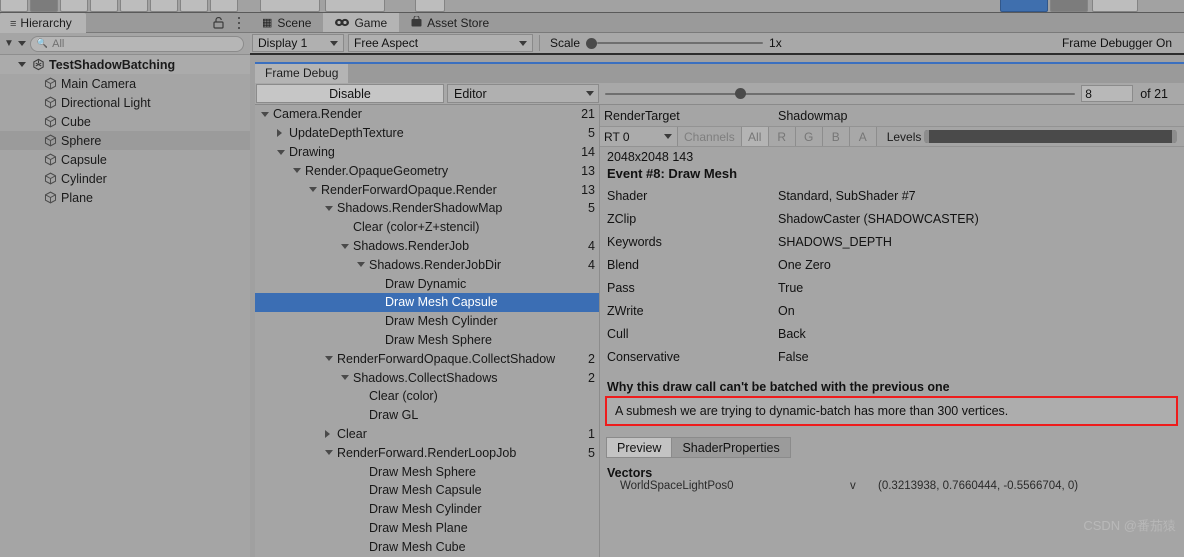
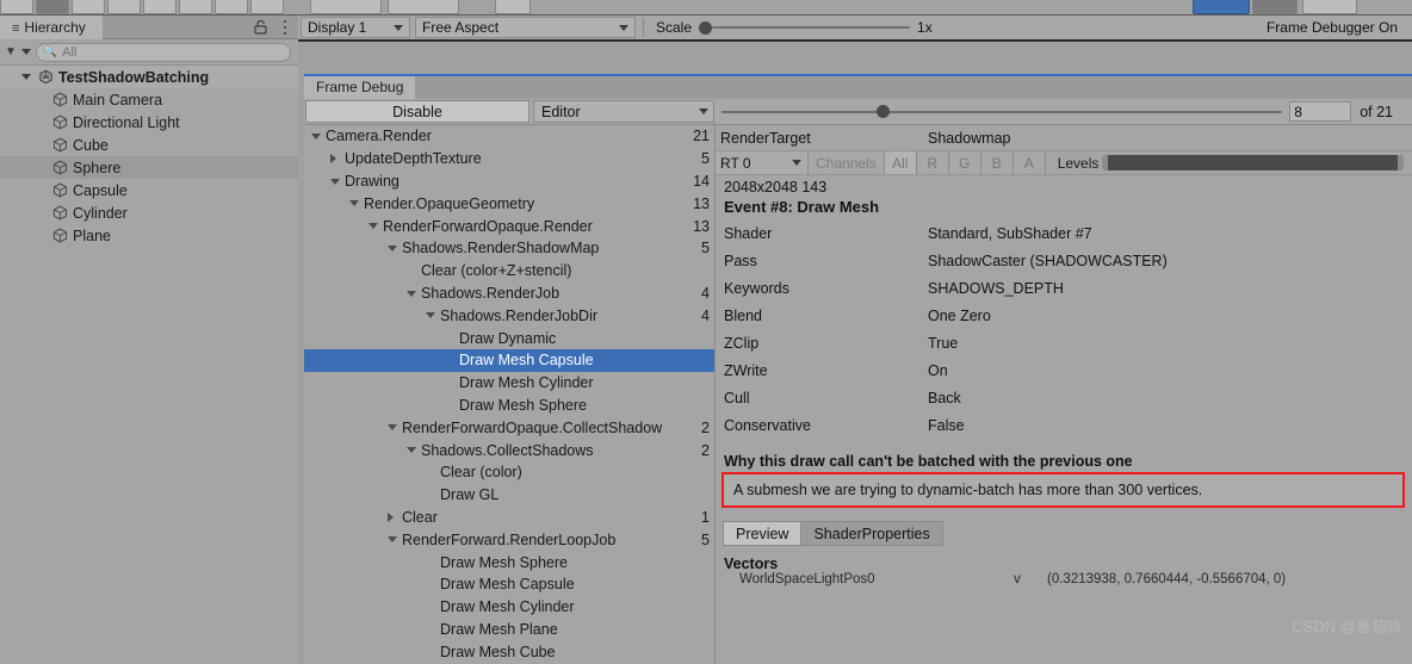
  ≡ Hierarchy
  ▼
  🔍
  All
  TestShadowBatching
  Main Camera
  Directional Light
  Cube
  Sphere
  Capsule
  Cylinder
  Plane
- ▦
- Scene
- Game
- Asset Store
  Display 1
  Free Aspect
  Scale
  1x
  Frame Debugger On
  Frame Debug
  Disable
  Editor
  8
  of 21
  Camera.Render
  21
  UpdateDepthTexture
  5
  Drawing
  14
  Render.OpaqueGeometry
  13
  RenderForwardOpaque.Render
  13
  Shadows.RenderShadowMap
  5
  Clear (color+Z+stencil)
  Shadows.RenderJob
  4
  Shadows.RenderJobDir
  4
  Draw Dynamic
  Draw Mesh Capsule
  Draw Mesh Cylinder
  Draw Mesh Sphere
  RenderForwardOpaque.CollectShadow
  2
  Shadows.CollectShadows
  2
  Clear (color)
  Draw GL
  Clear
  1
  RenderForward.RenderLoopJob
  5
  Draw Mesh Sphere
  Draw Mesh Capsule
  Draw Mesh Cylinder
  Draw Mesh Plane
  Draw Mesh Cube
  RenderTarget
  Shadowmap
  RT 0
  Channels
  All
  R
  G
  B
  A
  Levels
  2048x2048 143
  Event #8: Draw Mesh
  Shader
  Standard, SubShader #7
- ZClip
+ Pass
  ShadowCaster (SHADOWCASTER)
  Keywords
  SHADOWS_DEPTH
  Blend
  One Zero
- Pass
+ ZClip
  True
  ZWrite
  On
  Cull
  Back
  Conservative
  False
  Why this draw call can't be batched with the previous one
  A submesh we are trying to dynamic-batch has more than 300 vertices.
  Preview
  ShaderProperties
  Vectors
  WorldSpaceLightPos0
  v
  (0.3213938, 0.7660444, -0.5566704, 0)
